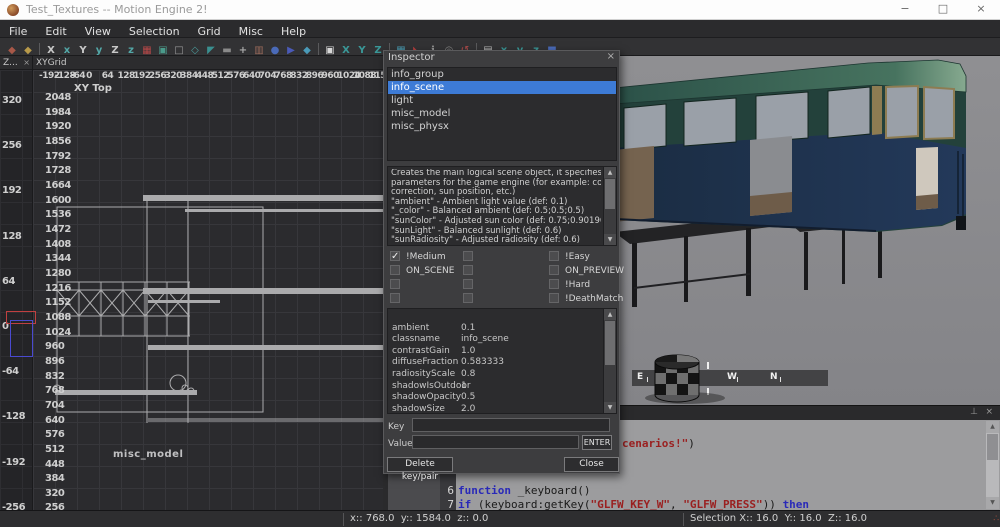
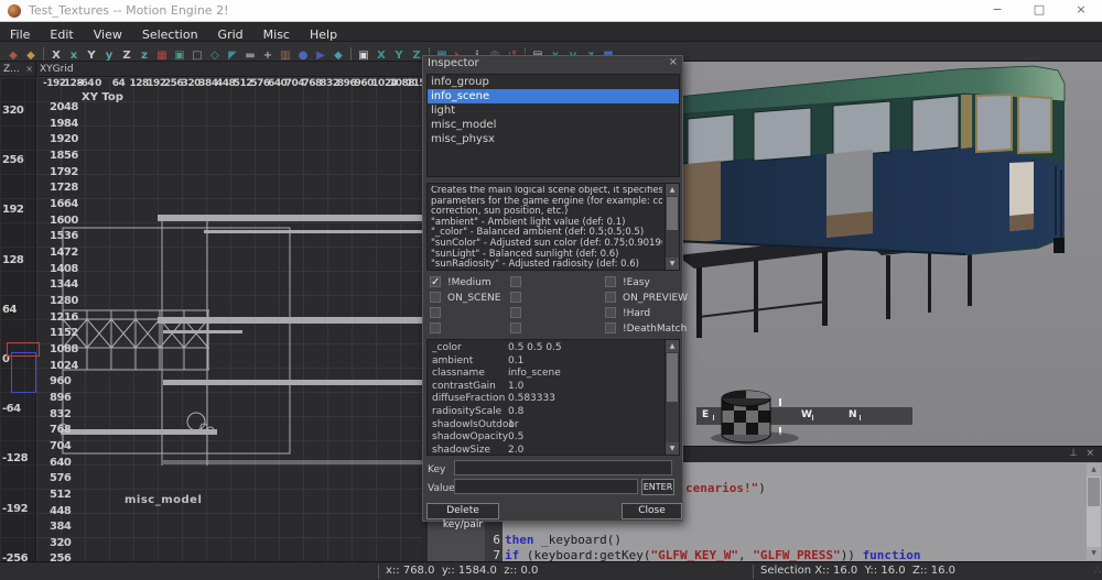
  Test_Textures -- Motion Engine 2!
  −
  □
  ×
  File Edit View Selection Grid Misc Help
  Z...
  ×
  320
  256
  192
  128
  64
  0
  -64
  -128
  -192
  -256
  XYGrid
  -192
  -128
  -64
  0
  64
  128
  192
  256
  320
  384
  448
  512
  576
  640
  704
  768
  832
  896
  960
  1024
  1088
  2048
  1984
  1920
  1856
  1792
  1728
  1664
  1600
  1536
  1472
  1408
  1344
  1280
  1216
  1152
  1088
  1024
  960
  896
  832
  768
  704
  640
  576
  512
  448
  384
  320
  256
  XY Top
  misc_model
  E
  W
  N
  ⊥
  ×
  cenarios!")
  6
- function _keyboard()
+ then _keyboard()
  7
- if (keyboard:getKey("GLFW_KEY_W", "GLFW_PRESS")) then
+ if (keyboard:getKey("GLFW_KEY_W", "GLFW_PRESS")) function
  Inspector
  ×
  info_group
  info_scene
  light
  misc_model
  misc_physx
  Creates the main logical scene object, it specifies
  parameters for the game engine (for example: co
  correction, sun position, etc.)
  "ambient" - Ambient light value (def: 0.1)
  "_color" - Balanced ambient (def: 0.5;0.5;0.5)
  "sunColor" - Adjusted sun color (def: 0.75;0.9019
  "sunLight" - Balanced sunlight (def: 0.6)
  "sunRadiosity" - Adjusted radiosity (def: 0.6)
  ✓
  !Medium
  ON_SCENE
  !Easy
  ON_PREVIEW
  !Hard
  !DeathMatch
+ _color
+ 0.5 0.5 0.5
  ambient
  0.1
  classname
  info_scene
  contrastGain
  1.0
  diffuseFraction
  0.583333
  radiosityScale
  0.8
  shadowIsOutdoor
  1
  shadowOpacity
  0.5
  shadowSize
  2.0
  Key
  Value
  ENTER
  Delete key/pair
  Close
  x:: 768.0 y:: 1584.0 z:: 0.0
  Selection X:: 16.0 Y:: 16.0 Z:: 16.0
  ∴
